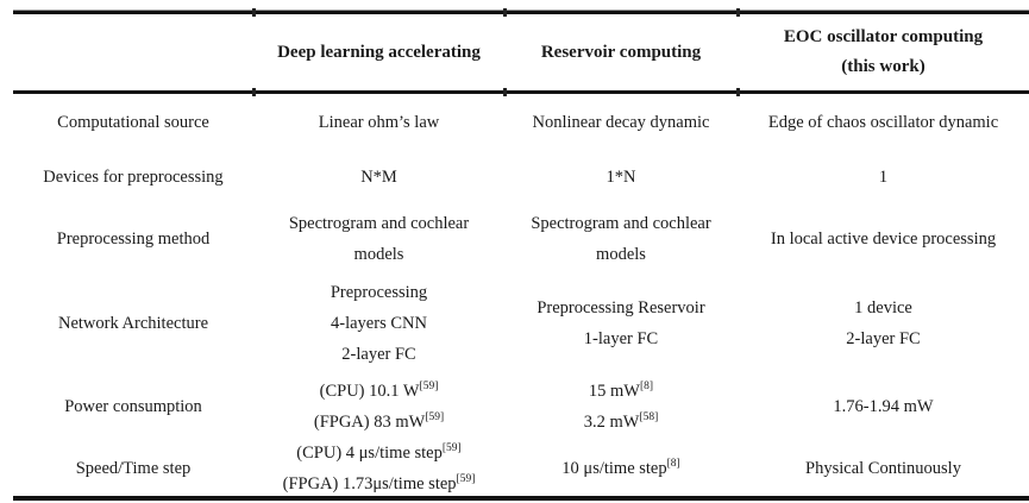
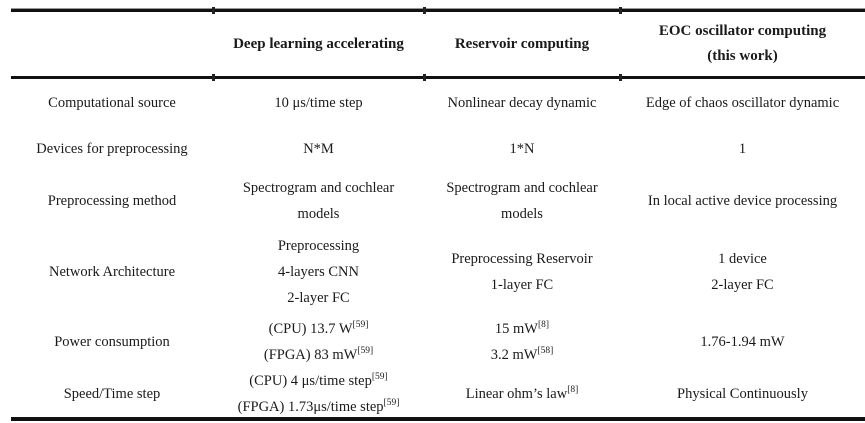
  Deep learning accelerating
  Reservoir computing
  EOC oscillator computing
  (this work)
  Computational source
- Linear ohm’s law
+ 10 μs/time step
  Nonlinear decay dynamic
  Edge of chaos oscillator dynamic
  Devices for preprocessing
  N*M
  1*N
  1
  Preprocessing method
  Spectrogram and cochlear
  models
  Spectrogram and cochlear
  models
  In local active device processing
  Network Architecture
  Preprocessing
  4-layers CNN
  2-layer FC
  Preprocessing Reservoir
  1-layer FC
  1 device
  2-layer FC
  Power consumption
- (CPU) 10.1 W[59]
+ (CPU) 13.7 W[59]
  (FPGA) 83 mW[59]
  15 mW[8]
  3.2 mW[58]
  1.76-1.94 mW
  Speed/Time step
  (CPU) 4 μs/time step[59]
  (FPGA) 1.73μs/time step[59]
- 10 μs/time step[8]
+ Linear ohm’s law[8]
  Physical Continuously
